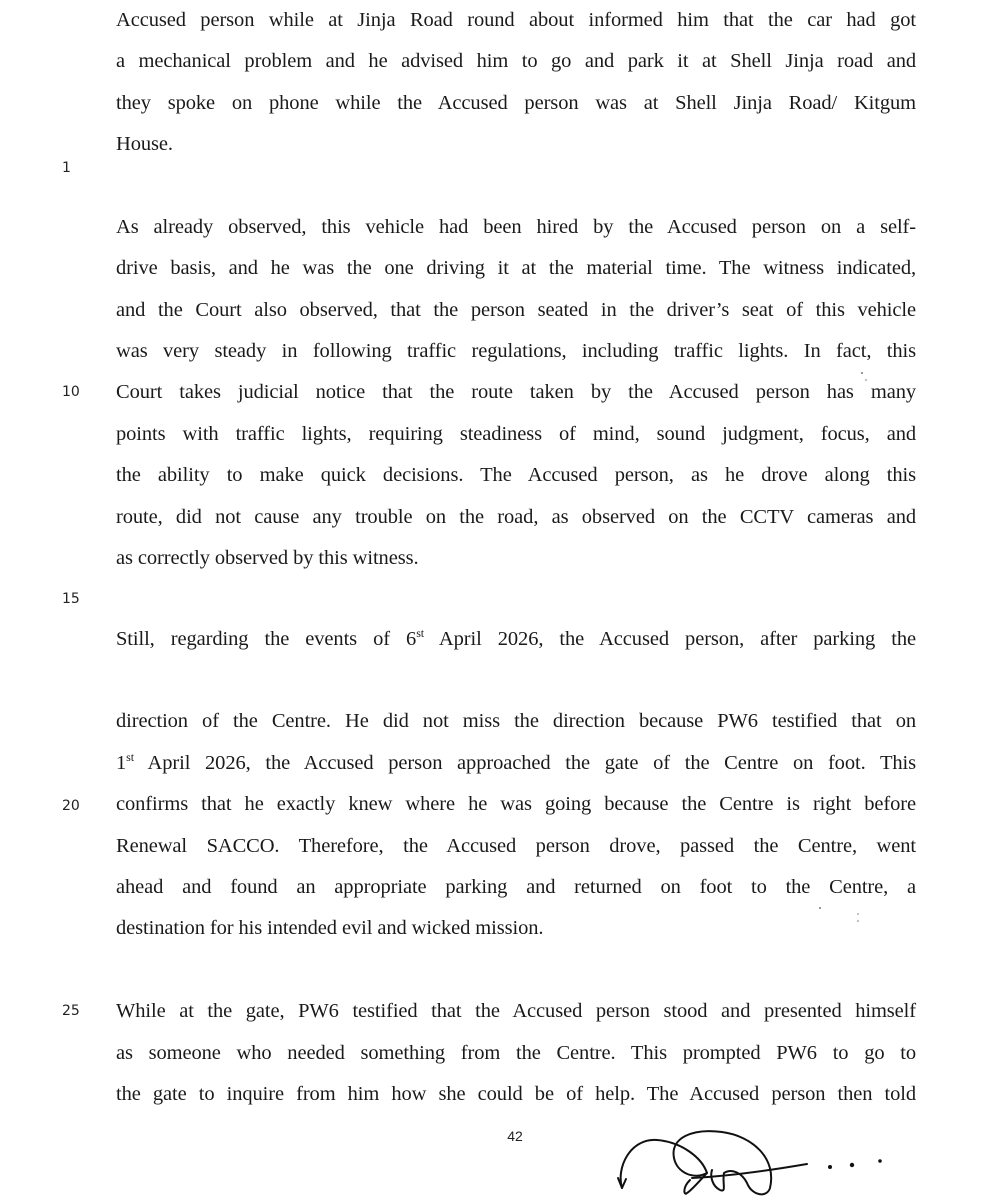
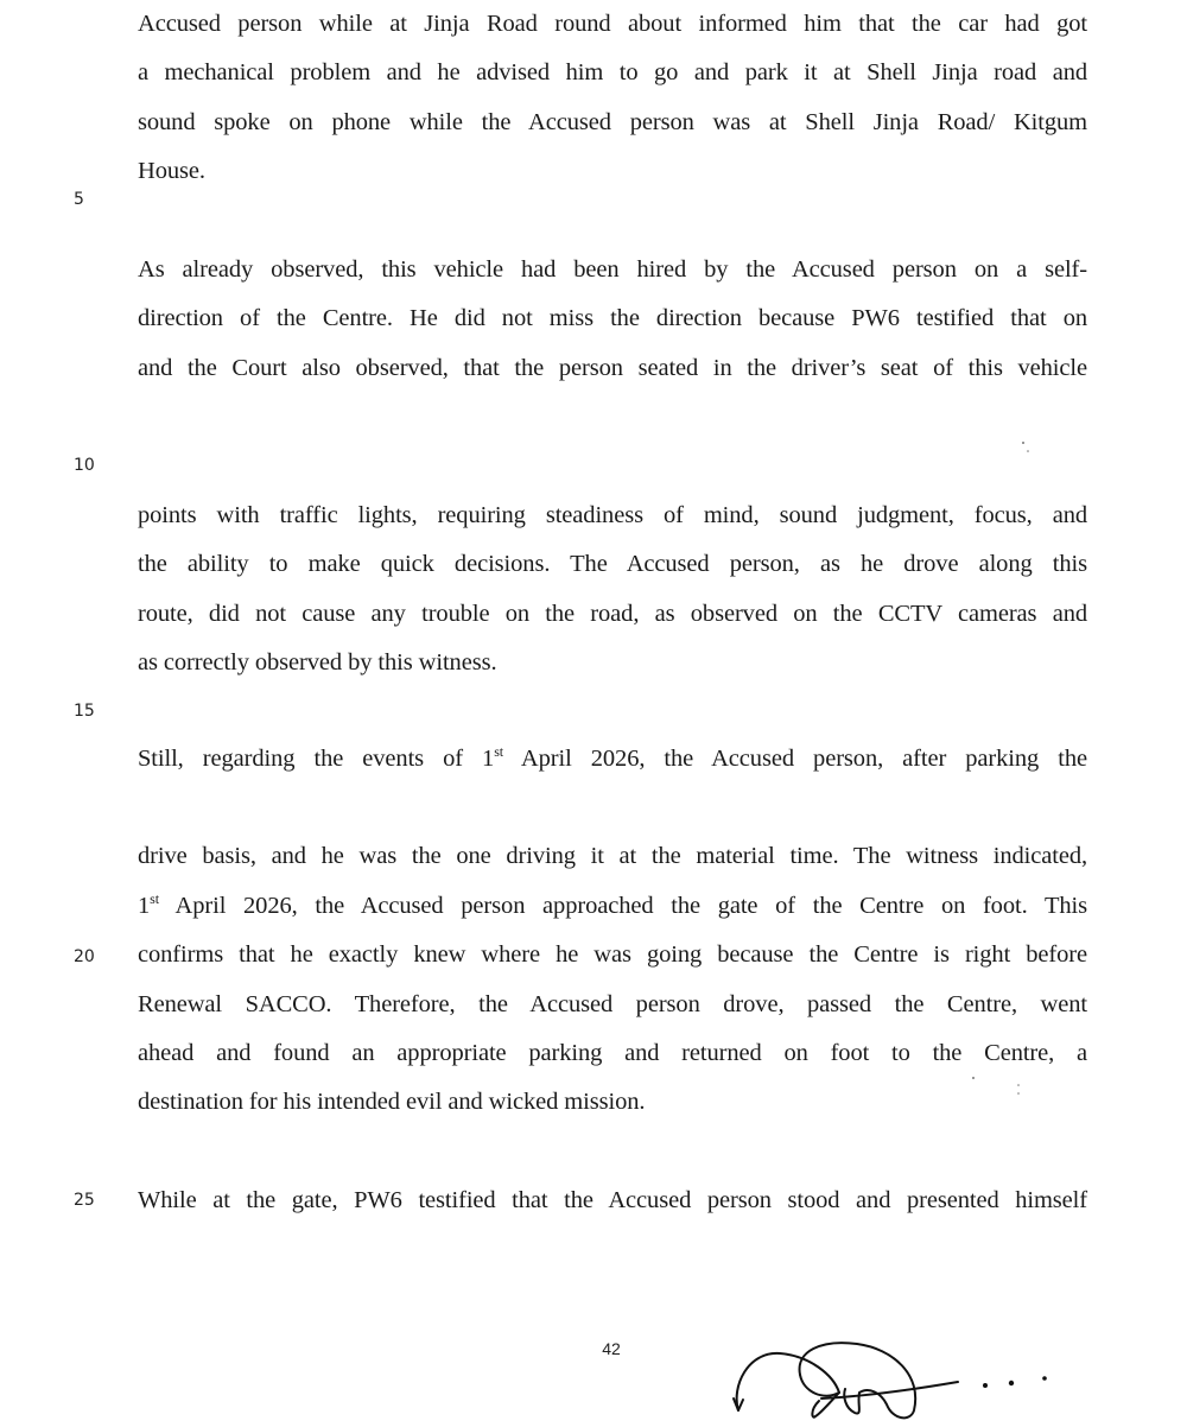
  Accused person while at Jinja Road round about informed him that the car had got
  a mechanical problem and he advised him to go and park it at Shell Jinja road and
- they spoke on phone while the Accused person was at Shell Jinja Road/ Kitgum
+ sound spoke on phone while the Accused person was at Shell Jinja Road/ Kitgum
  House.
- 1
+ 5
  As already observed, this vehicle had been hired by the Accused person on a self-
- drive basis, and he was the one driving it at the material time. The witness indicated,
+ direction of the Centre. He did not miss the direction because PW6 testified that on
  and the Court also observed, that the person seated in the driver’s seat of this vehicle
- was very steady in following traffic regulations, including traffic lights. In fact, this
- Court takes judicial notice that the route taken by the Accused person has many
  points with traffic lights, requiring steadiness of mind, sound judgment, focus, and
  the ability to make quick decisions. The Accused person, as he drove along this
  route, did not cause any trouble on the road, as observed on the CCTV cameras and
  as correctly observed by this witness.
  10
  15
- Still, regarding the events of 6st April 2026, the Accused person, after parking the
+ Still, regarding the events of 1st April 2026, the Accused person, after parking the
- direction of the Centre. He did not miss the direction because PW6 testified that on
+ drive basis, and he was the one driving it at the material time. The witness indicated,
  1st April 2026, the Accused person approached the gate of the Centre on foot. This
  confirms that he exactly knew where he was going because the Centre is right before
  Renewal SACCO. Therefore, the Accused person drove, passed the Centre, went
  ahead and found an appropriate parking and returned on foot to the Centre, a
  destination for his intended evil and wicked mission.
  20
  While at the gate, PW6 testified that the Accused person stood and presented himself
- as someone who needed something from the Centre. This prompted PW6 to go to
- the gate to inquire from him how she could be of help. The Accused person then told
  25
  42
